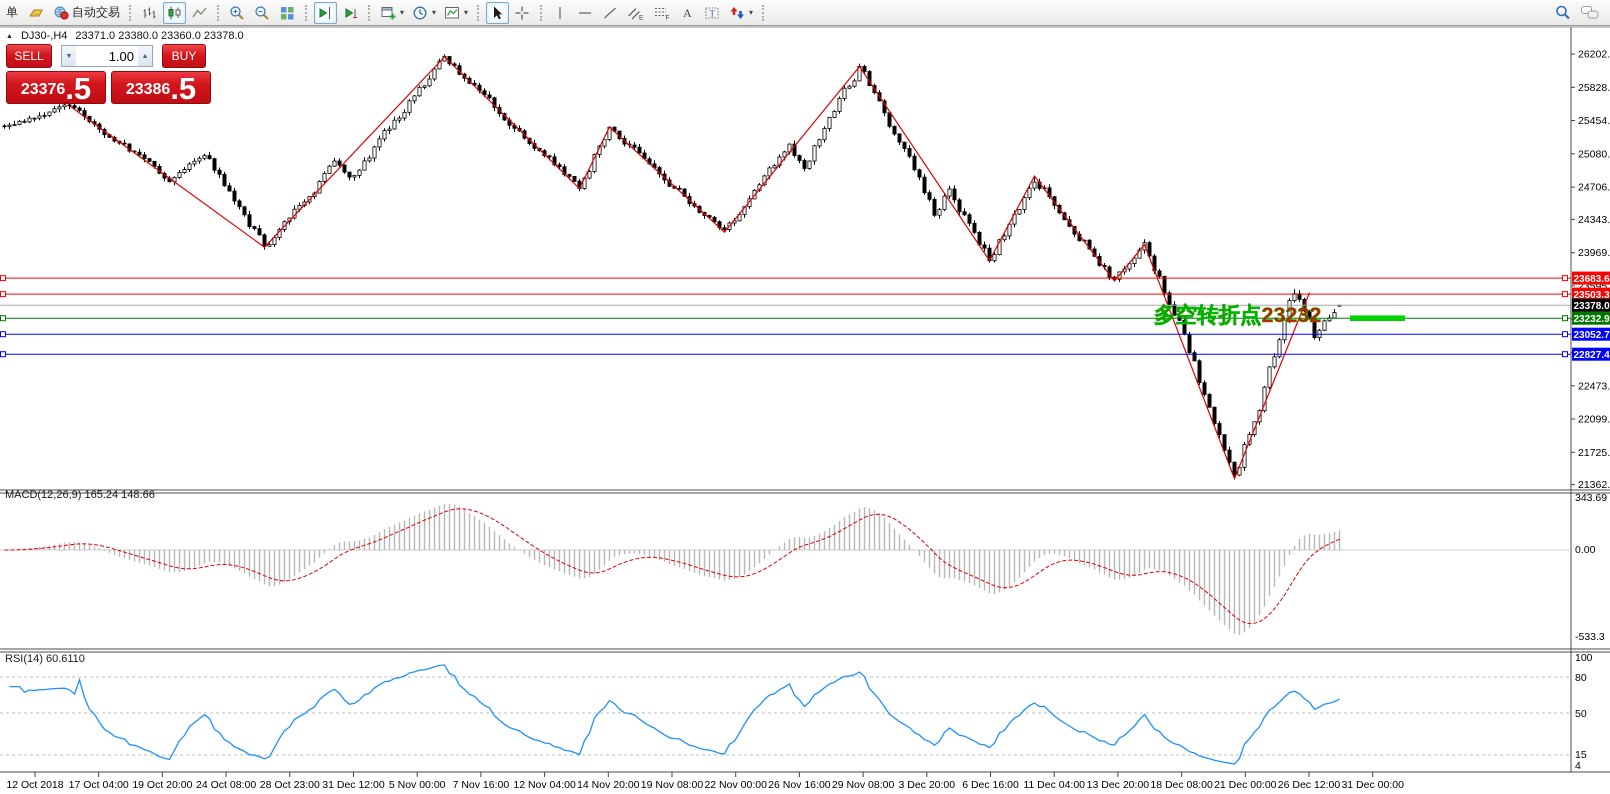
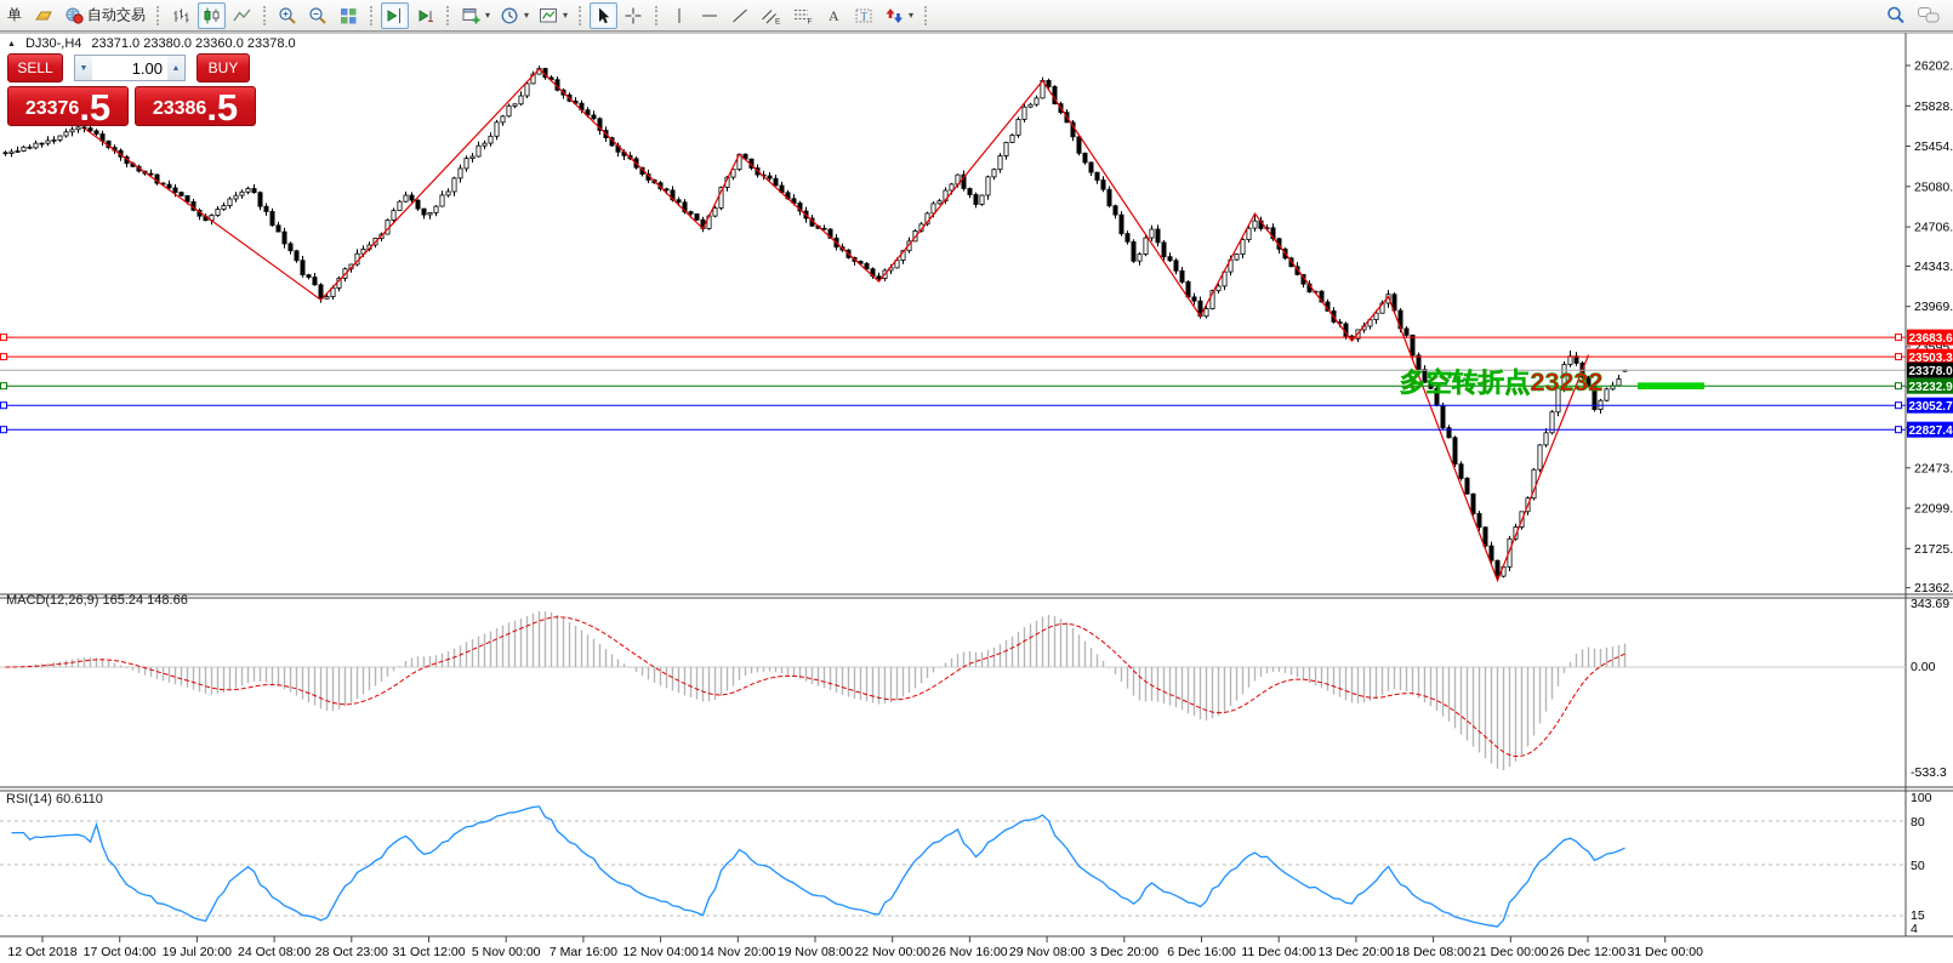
  单
  自动交易
  ▾
  ▾
  ▾
  A
  T
  ▾
  多空转折点23232
  26202.
  25828.
  25454.
  25080.
  24706.
  24343.
  23969.
  23595.
  22473.
  22099.
  21725.
  21362.
  23683.6
  23503.3
  23232.9
  23052.7
  22827.4
  23378.0
  343.69
  0.00
  -533.3
  100
  80
  50
  15
  4
  12 Oct 2018
  17 Oct 04:00
- 19 Oct 20:00
+ 19 Jul 20:00
  24 Oct 08:00
  28 Oct 23:00
- 31 Dec 12:00
+ 31 Oct 12:00
  5 Nov 00:00
- 7 Nov 16:00
+ 7 Mar 16:00
  12 Nov 04:00
  14 Nov 20:00
  19 Nov 08:00
  22 Nov 00:00
  26 Nov 16:00
  29 Nov 08:00
  3 Dec 20:00
  6 Dec 16:00
  11 Dec 04:00
  13 Dec 20:00
  18 Dec 08:00
  21 Dec 00:00
  26 Dec 12:00
  31 Dec 00:00
  DJ30-,H4
  23371.0 23380.0 23360.0 23378.0
  MACD(12,26,9) 165.24 148.66
  RSI(14) 60.6110
  SELL
  1.00
  BUY
  23376
  .5
  23386
  .5
